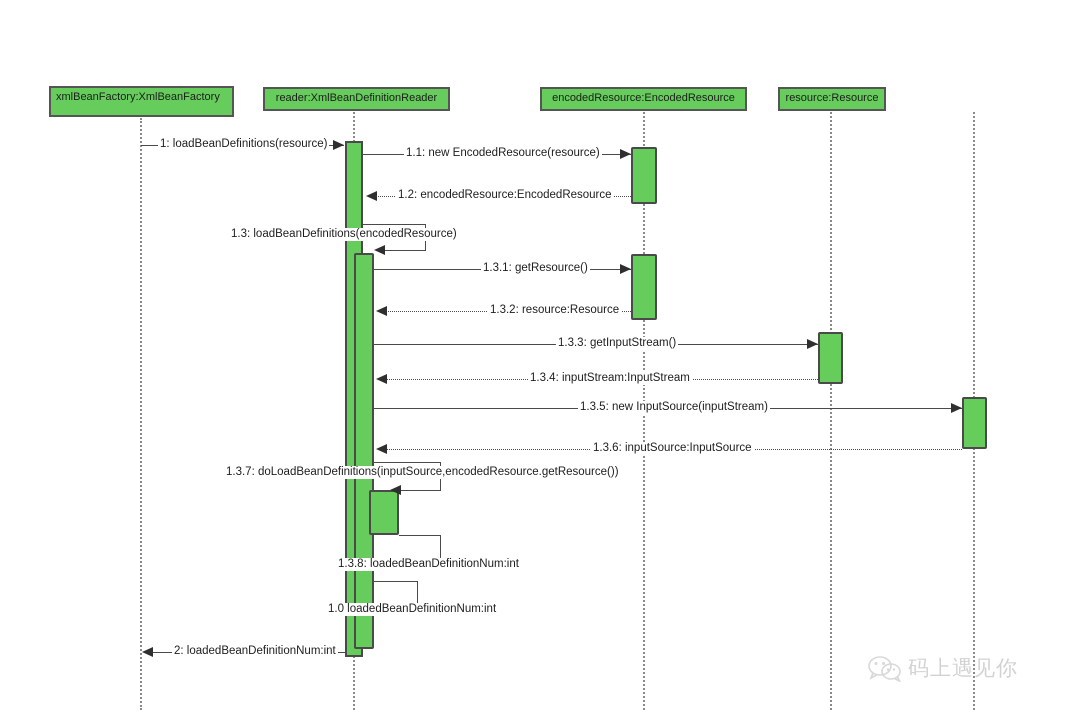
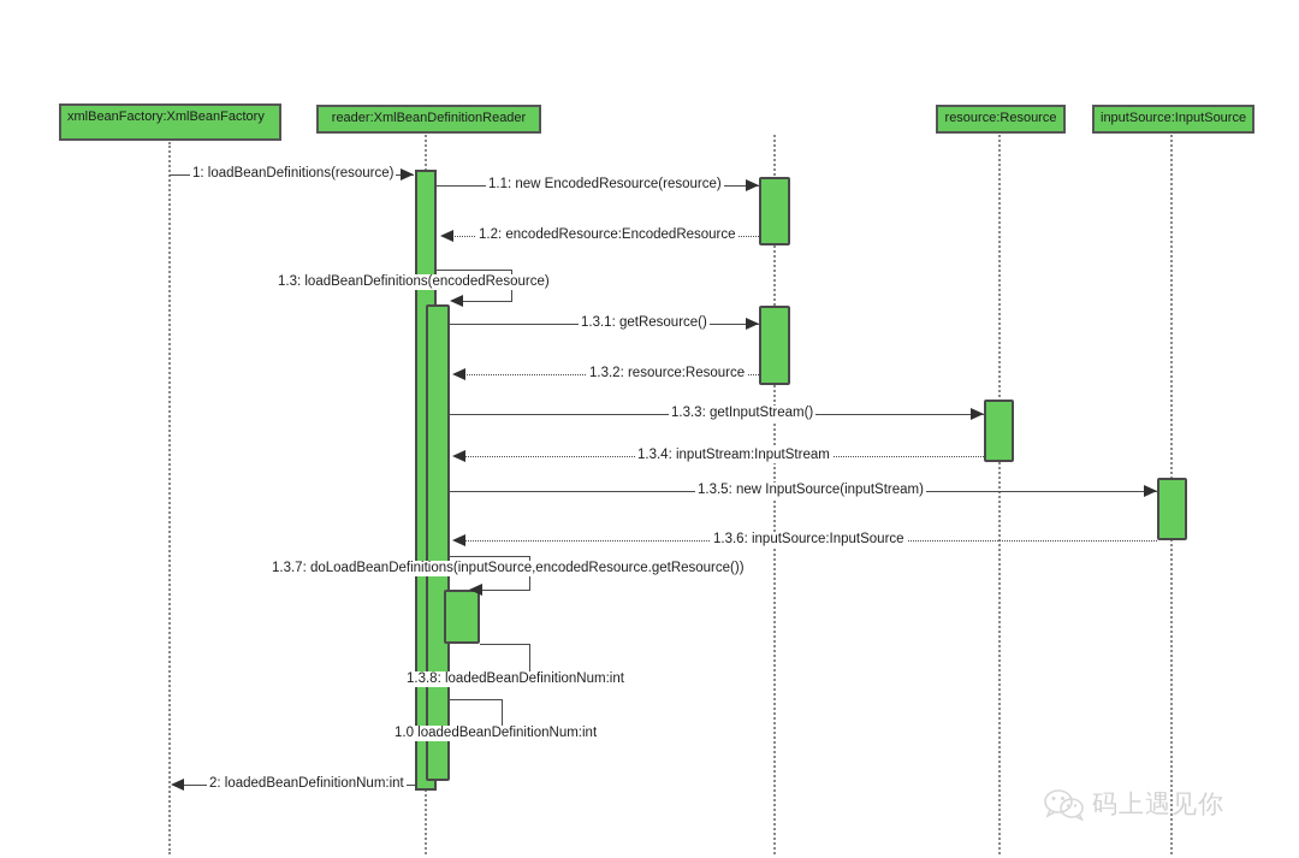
  xmlBeanFactory:XmlBeanFactory
  reader:XmlBeanDefinitionReader
- encodedResource:EncodedResource
  resource:Resource
+ inputSource:InputSource
  1: loadBeanDefinitions(resource)
  1.1: new EncodedResource(resource)
  1.2: encodedResource:EncodedResource
  1.3: loadBeanDefinitions(encodedResource)
  1.3.1: getResource()
  1.3.2: resource:Resource
  1.3.3: getInputStream()
  1.3.4: inputStream:InputStream
  1.3.5: new InputSource(inputStream)
  1.3.6: inputSource:InputSource
  1.3.7: doLoadBeanDefinitions(inputSource,encodedResource.getResource())
  1.3.8: loadedBeanDefinitionNum:int
  1.0 loadedBeanDefinitionNum:int
  2: loadedBeanDefinitionNum:int
  码上遇见你
